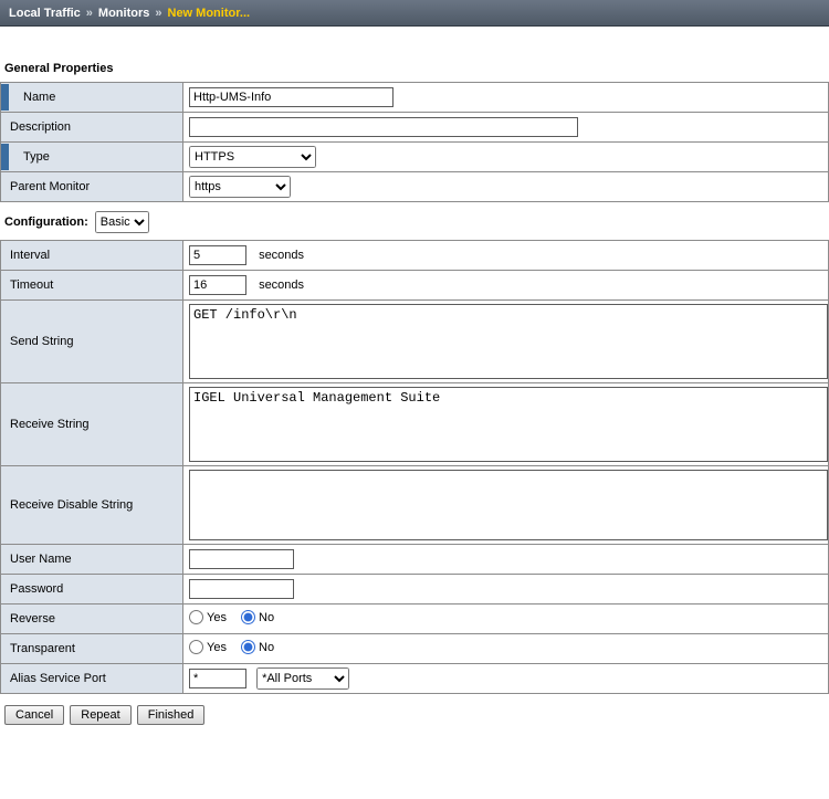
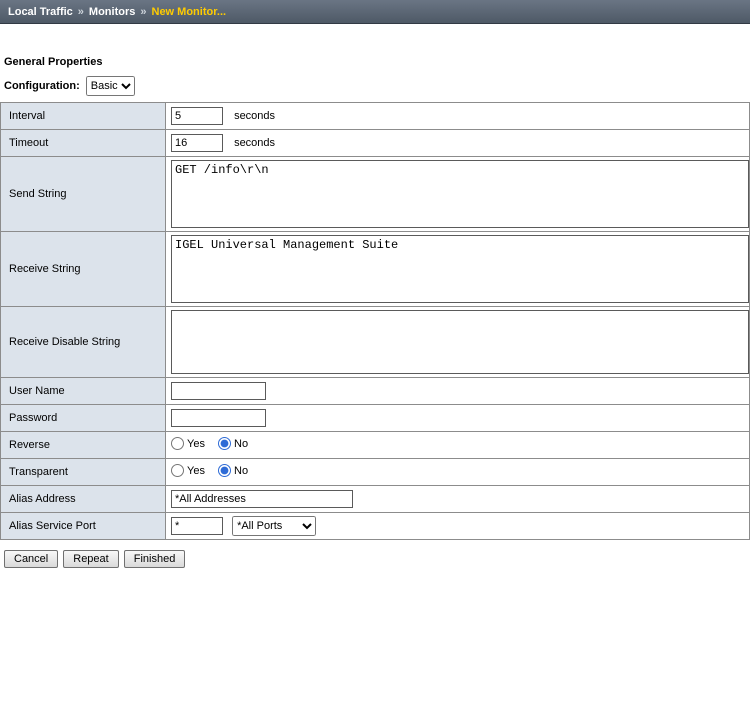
  Local Traffic
  »
  Monitors
  »
  New Monitor...
  General Properties
- Name	Http-UMS-Info
- Description
- Type	HTTPS
- Parent Monitor	https
  Configuration:
  Basic
  Interval	5 seconds
  Timeout	16 seconds
  Send String	GET /info\r\n
  Receive String	IGEL Universal Management Suite
  Receive Disable String
  User Name
  Password
  Reverse	Yes No
  Transparent	Yes No
+ Alias Address	*All Addresses
  Alias Service Port	* *All Ports
  Cancel
  Repeat
  Finished
